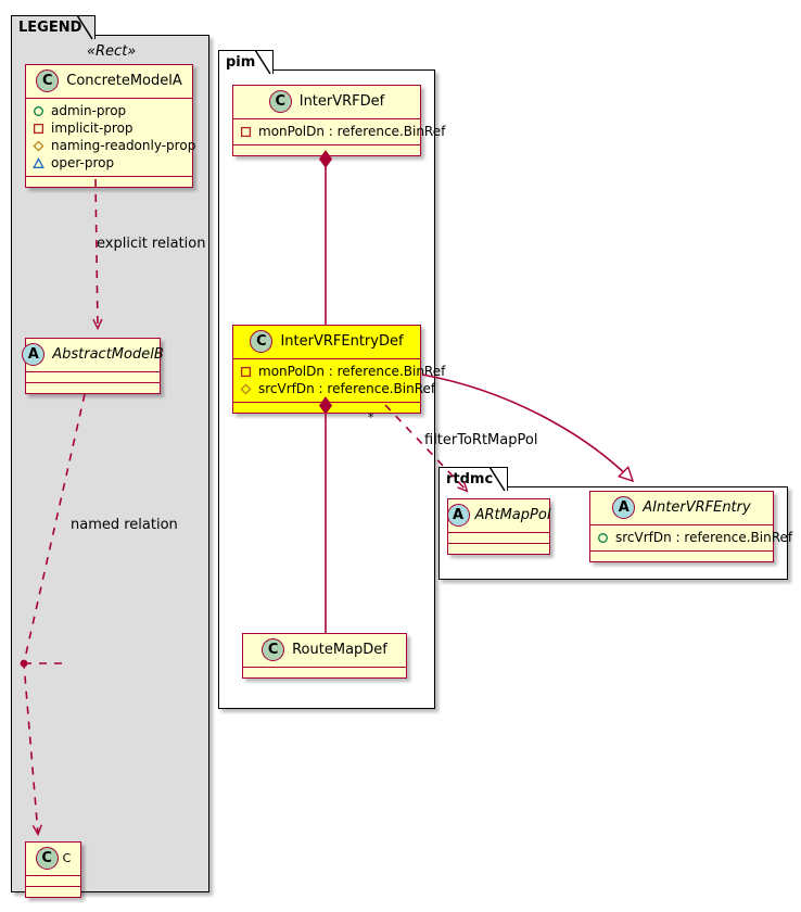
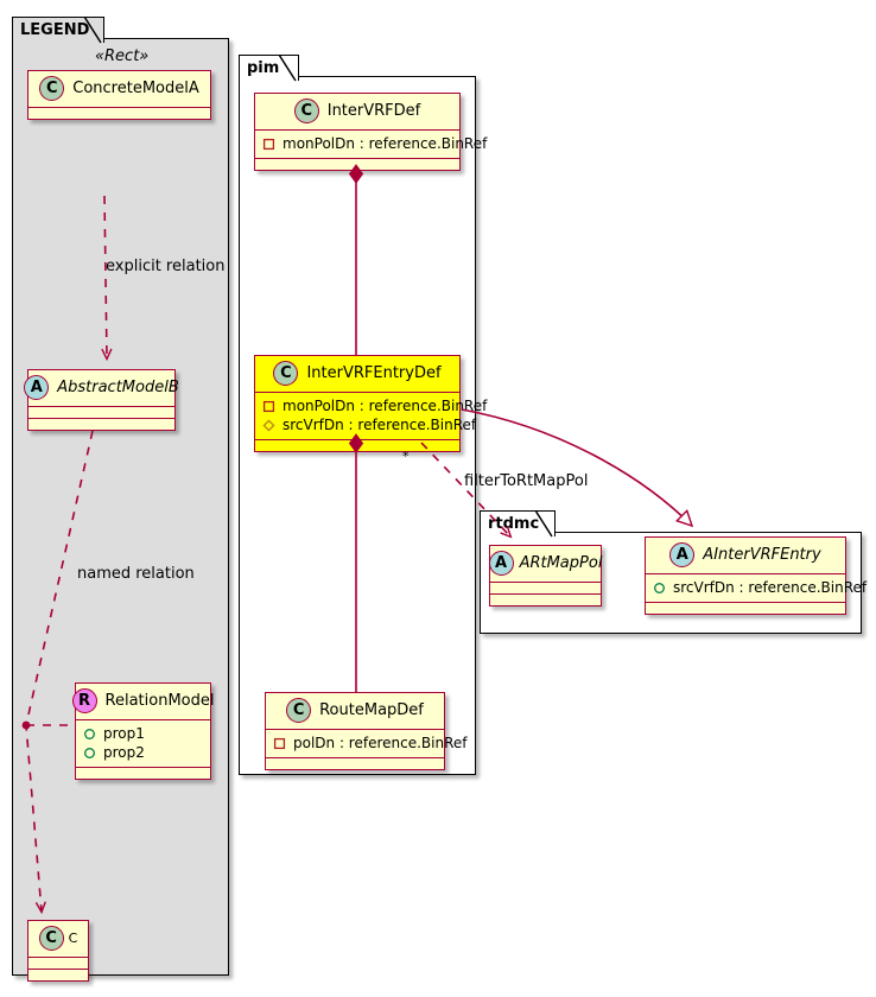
  LEGEND
  «Rect»
  C
  ConcreteModelA
- admin-prop
- implicit-prop
- naming-readonly-prop
- oper-prop
  A
  AbstractModelB
+ R
+ RelationModel
+ prop1
+ prop2
  C
  C
  pim
  C
  InterVRFDef
  monPolDn : reference.BinRef
  C
  InterVRFEntryDef
  monPolDn : reference.BinRef
  srcVrfDn : reference.BinRef
  C
  RouteMapDef
+ polDn : reference.BinRef
  rtdmc
  A
  ARtMapPol
  A
  AInterVRFEntry
  srcVrfDn : reference.BinRef
  explicit relation
  named relation
  filterToRtMapPol
  *
